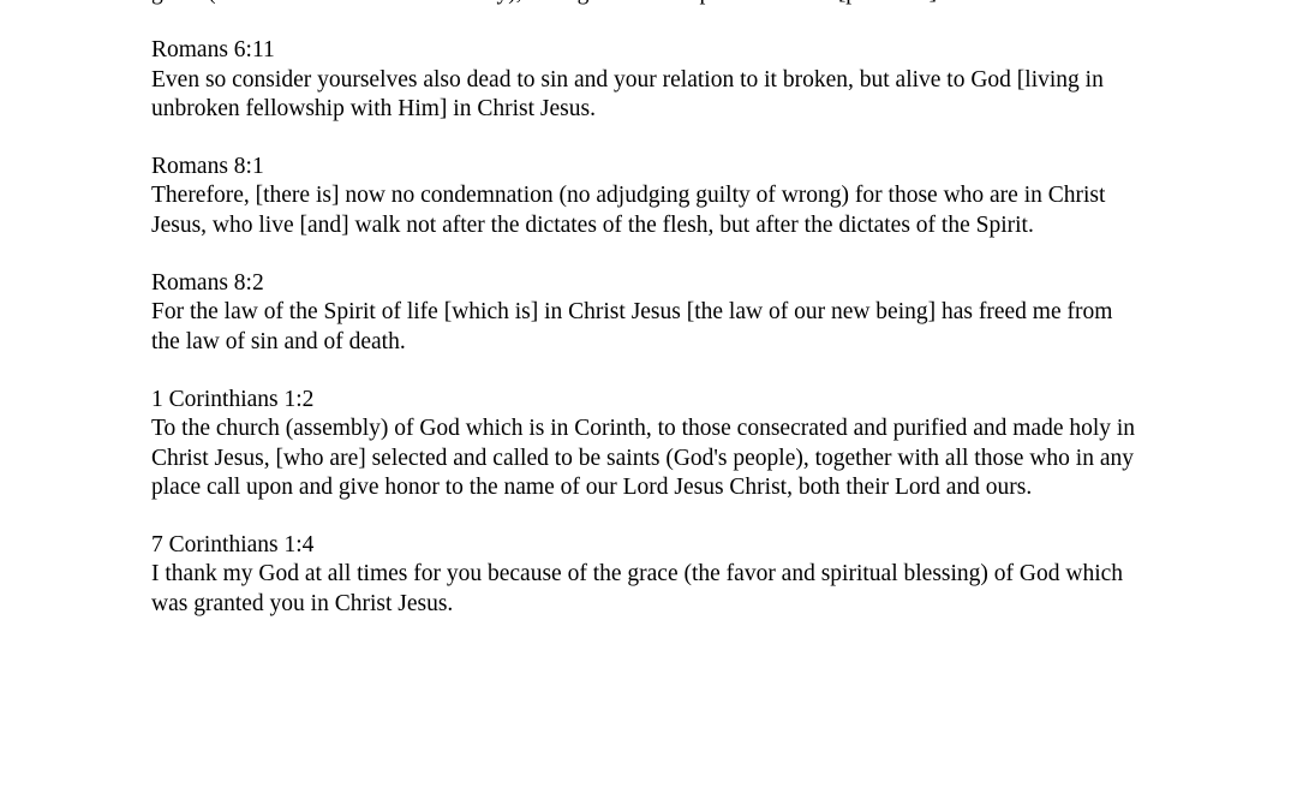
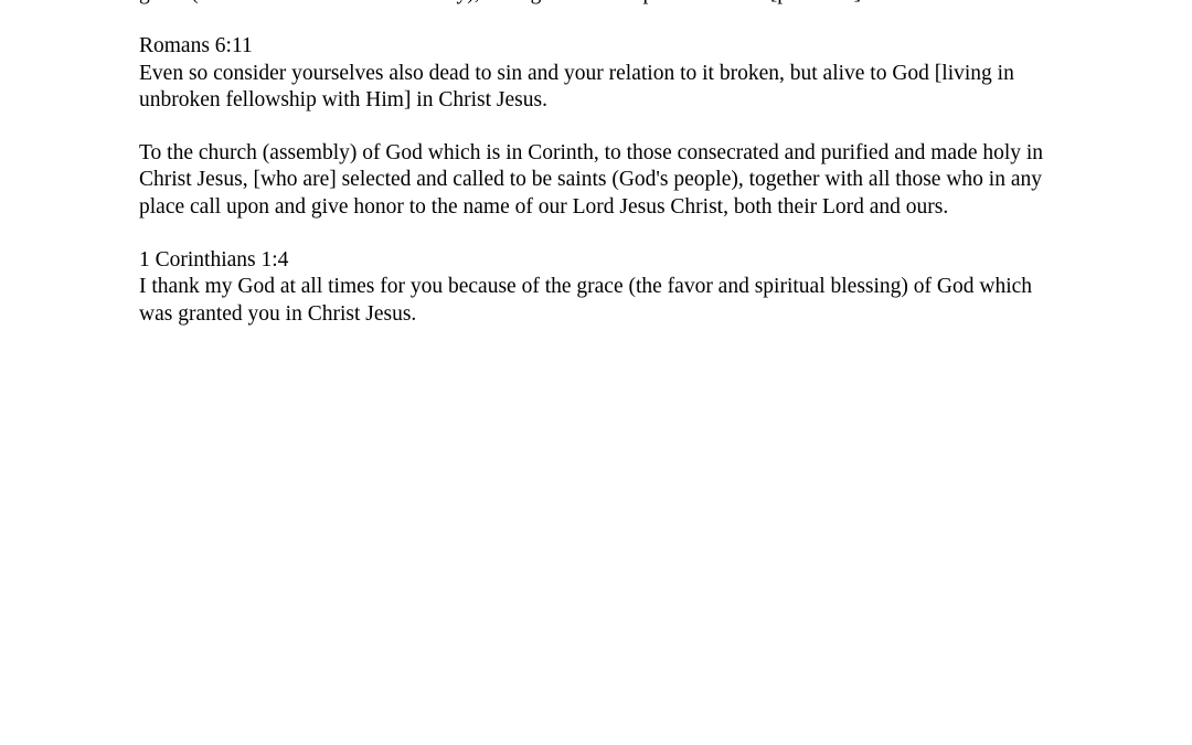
  Romans 6:11
  Even so consider yourselves also dead to sin and your relation to it broken, but alive to God [living in unbroken fellowship with Him] in Christ Jesus.
- Romans 8:1
- Therefore, [there is] now no condemnation (no adjudging guilty of wrong) for those who are in Christ Jesus, who live [and] walk not after the dictates of the flesh, but after the dictates of the Spirit.
- Romans 8:2
- For the law of the Spirit of life [which is] in Christ Jesus [the law of our new being] has freed me from the law of sin and of death.
- 1 Corinthians 1:2
  To the church (assembly) of God which is in Corinth, to those consecrated and purified and made holy in Christ Jesus, [who are] selected and called to be saints (God's people), together with all those who in any place call upon and give honor to the name of our Lord Jesus Christ, both their Lord and ours.
- 7 Corinthians 1:4
+ 1 Corinthians 1:4
  I thank my God at all times for you because of the grace (the favor and spiritual blessing) of God which was granted you in Christ Jesus.
